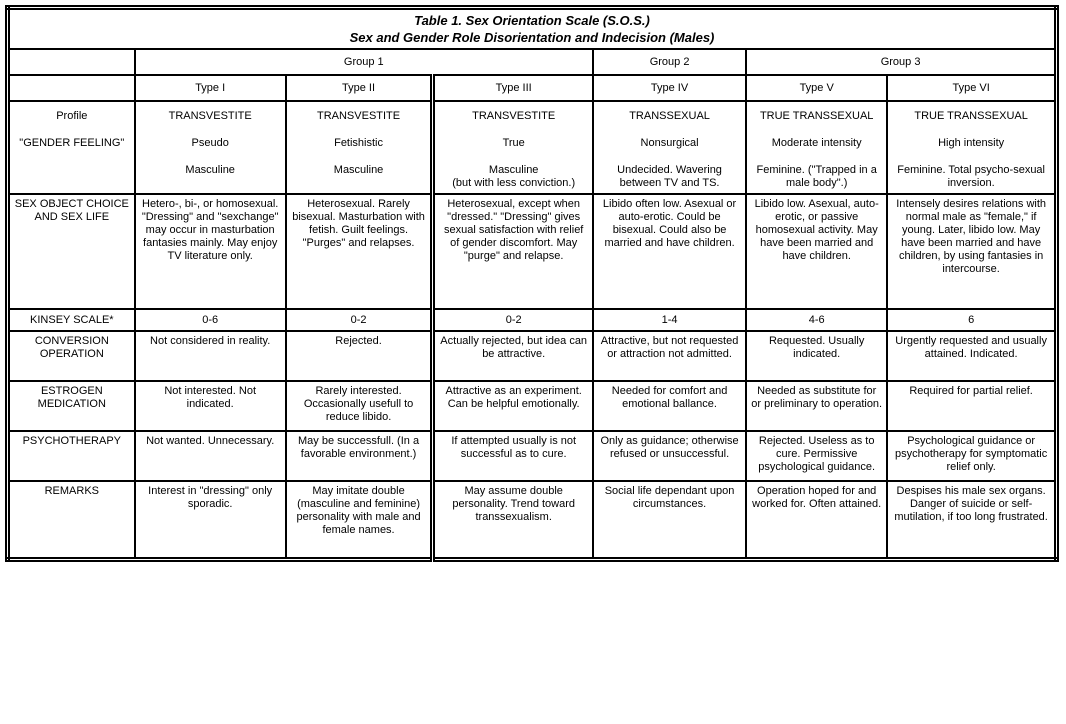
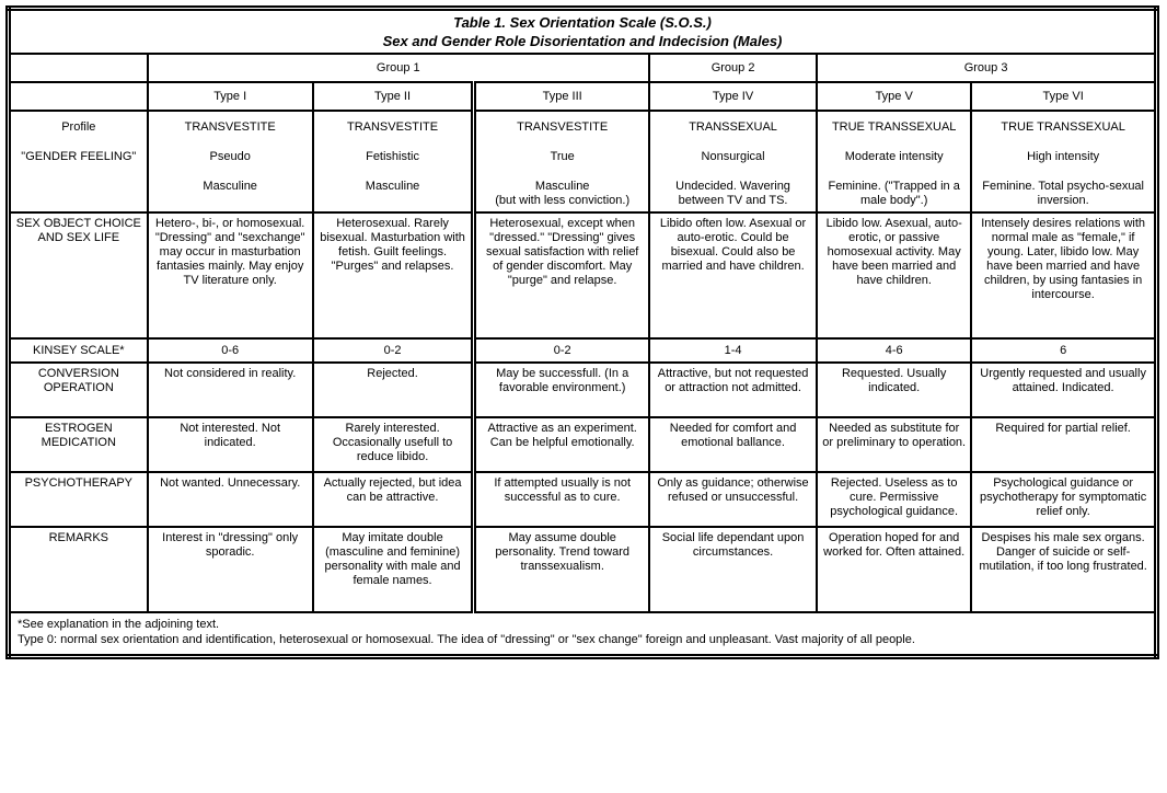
  Table 1. Sex Orientation Scale (S.O.S.) Sex and Gender Role Disorientation and Indecision (Males)
  	Group 1	Group 2	Group 3
  	Type I	Type II	Type III	Type IV	Type V	Type VI
  Profile "GENDER FEELING"	TRANSVESTITE Pseudo Masculine	TRANSVESTITE Fetishistic Masculine	TRANSVESTITE True Masculine (but with less conviction.)	TRANSSEXUAL Nonsurgical Undecided. Wavering between TV and TS.	TRUE TRANSSEXUAL Moderate intensity Feminine. ("Trapped in a male body".)	TRUE TRANSSEXUAL High intensity Feminine. Total psycho-sexual inversion.
  SEX OBJECT CHOICE AND SEX LIFE	Hetero-, bi-, or homosexual. "Dressing" and "sexchange" may occur in masturbation fantasies mainly. May enjoy TV literature only.	Heterosexual. Rarely bisexual. Masturbation with fetish. Guilt feelings. "Purges" and relapses.	Heterosexual, except when "dressed." "Dressing" gives sexual satisfaction with relief of gender discomfort. May "purge" and relapse.	Libido often low. Asexual or auto-erotic. Could be bisexual. Could also be married and have children.	Libido low. Asexual, auto-erotic, or passive homosexual activity. May have been married and have children.	Intensely desires relations with normal male as "female," if young. Later, libido low. May have been married and have children, by using fantasies in intercourse.
  KINSEY SCALE*	0-6	0-2	0-2	1-4	4-6	6
- CONVERSION OPERATION	Not considered in reality.	Rejected.	Actually rejected, but idea can be attractive.	Attractive, but not requested or attraction not admitted.	Requested. Usually indicated.	Urgently requested and usually attained. Indicated.
+ CONVERSION OPERATION	Not considered in reality.	Rejected.	May be successfull. (In a favorable environment.)	Attractive, but not requested or attraction not admitted.	Requested. Usually indicated.	Urgently requested and usually attained. Indicated.
  ESTROGEN MEDICATION	Not interested. Not indicated.	Rarely interested. Occasionally usefull to reduce libido.	Attractive as an experiment. Can be helpful emotionally.	Needed for comfort and emotional ballance.	Needed as substitute for or preliminary to operation.	Required for partial relief.
- PSYCHOTHERAPY	Not wanted. Unnecessary.	May be successfull. (In a favorable environment.)	If attempted usually is not successful as to cure.	Only as guidance; otherwise refused or unsuccessful.	Rejected. Useless as to cure. Permissive psychological guidance.	Psychological guidance or psychotherapy for symptomatic relief only.
+ PSYCHOTHERAPY	Not wanted. Unnecessary.	Actually rejected, but idea can be attractive.	If attempted usually is not successful as to cure.	Only as guidance; otherwise refused or unsuccessful.	Rejected. Useless as to cure. Permissive psychological guidance.	Psychological guidance or psychotherapy for symptomatic relief only.
  REMARKS	Interest in "dressing" only sporadic.	May imitate double (masculine and feminine) personality with male and female names.	May assume double personality. Trend toward transsexualism.	Social life dependant upon circumstances.	Operation hoped for and worked for. Often attained.	Despises his male sex organs. Danger of suicide or self-mutilation, if too long frustrated.
+ *See explanation in the adjoining text. Type 0: normal sex orientation and identification, heterosexual or homosexual. The idea of "dressing" or "sex change" foreign and unpleasant. Vast majority of all people.
